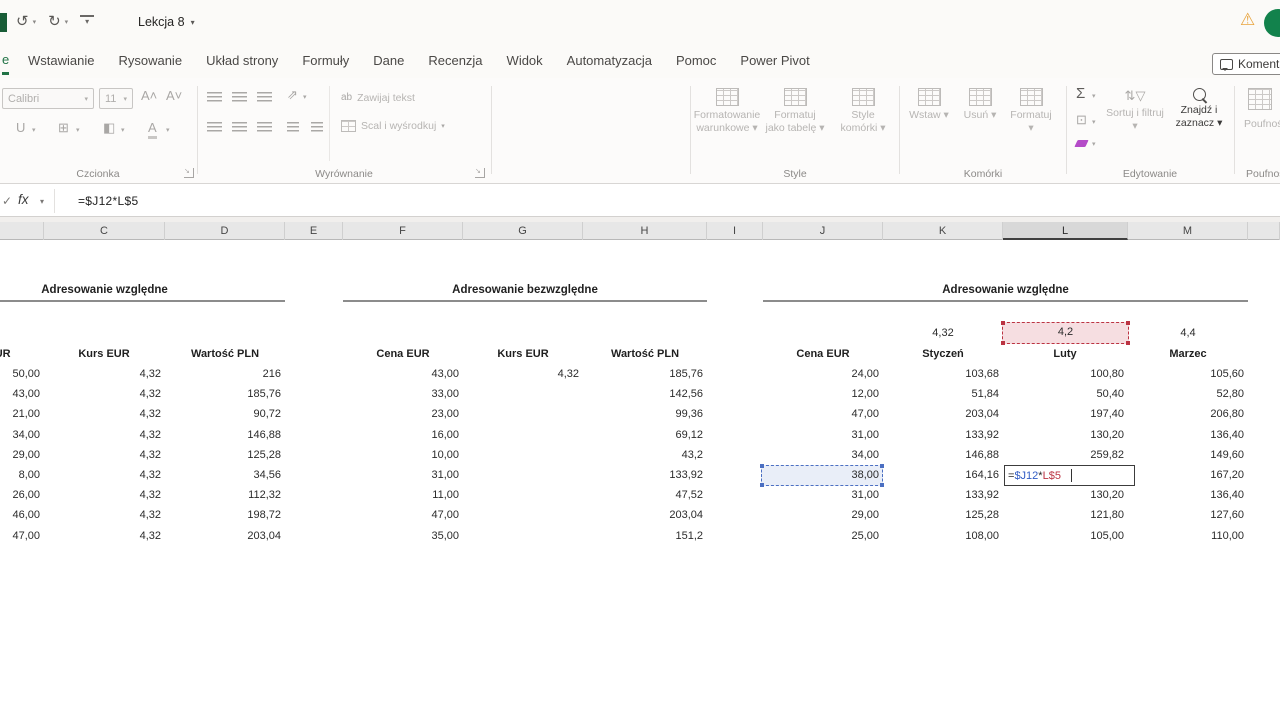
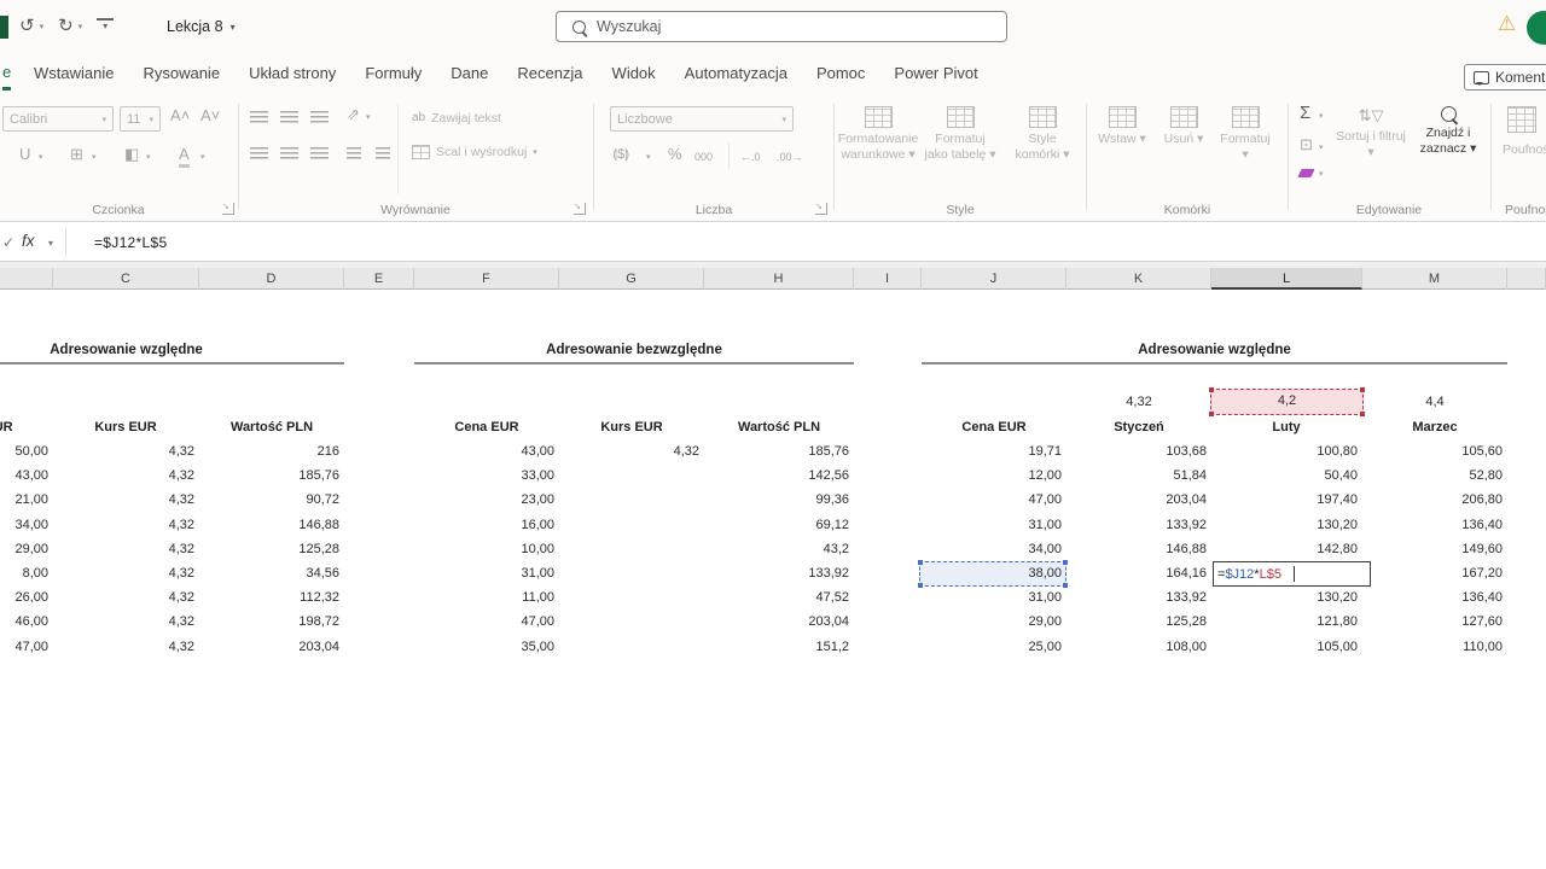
  ↺
  ↻
  ▾
  Lekcja 8
  ▾
+ Wyszukaj
  ⚠
  e
  Wstawianie
  Rysowanie
  Układ strony
  Formuły
  Dane
  Recenzja
  Widok
  Automatyzacja
  Pomoc
  Power Pivot
  Calibri
  11
  A˄
  A˅
  U
  ⊞
  ◧
  A
  Czcionka
  ⇗
  ab
  Zawijaj tekst
  Scal i wyśrodkuj
  Wyrównanie
+ Liczbowe
+ ⟬$⟭
+ %
+ 000
+ ←.0
+ .00→
+ Liczba
  Formatowanie warunkowe ▾
  Formatuj jako tabelę ▾
  Style komórki ▾
  Style
  Wstaw ▾
  Usuń ▾
  Formatuj ▾
  Komórki
  Σ
  ⊡
  ⇅▽
  Sortuj i filtruj ▾
  Znajdź i zaznacz ▾
  Edytowanie
  Poufno
  Poufno
  ✓
  fx
  ▾
  =$J12*L$5
  C
  D
  E
  F
  G
  H
  I
  J
  K
  L
  M
  Adresowanie względne
  Kurs EUR
  Wartość PLN
  50,00
  4,32
  216
  43,00
  4,32
  185,76
  21,00
  4,32
  90,72
  34,00
  4,32
  146,88
  29,00
  4,32
  125,28
  8,00
  4,32
  34,56
  26,00
  4,32
  112,32
  46,00
  4,32
  198,72
  47,00
  4,32
  203,04
  Adresowanie bezwzględne
  Cena EUR
  Kurs EUR
  Wartość PLN
  43,00
  4,32
  185,76
  33,00
  142,56
  23,00
  99,36
  16,00
  69,12
  10,00
  43,2
  31,00
  133,92
  11,00
  47,52
  47,00
  203,04
  35,00
  151,2
  Adresowanie względne
  Cena EUR
  Styczeń
  Luty
  Marzec
  4,32
  4,2
  4,4
- 24,00
+ 19,71
  103,68
  100,80
  105,60
  12,00
  51,84
  50,40
  52,80
  47,00
  203,04
  197,40
  206,80
  31,00
  133,92
  130,20
  136,40
  34,00
  146,88
- 259,82
+ 142,80
  149,60
  38,00
  164,16
  167,20
  31,00
  133,92
  130,20
  136,40
  29,00
  125,28
  121,80
  127,60
  25,00
  108,00
  105,00
  110,00
  =
  $J12
  *
  L$5
